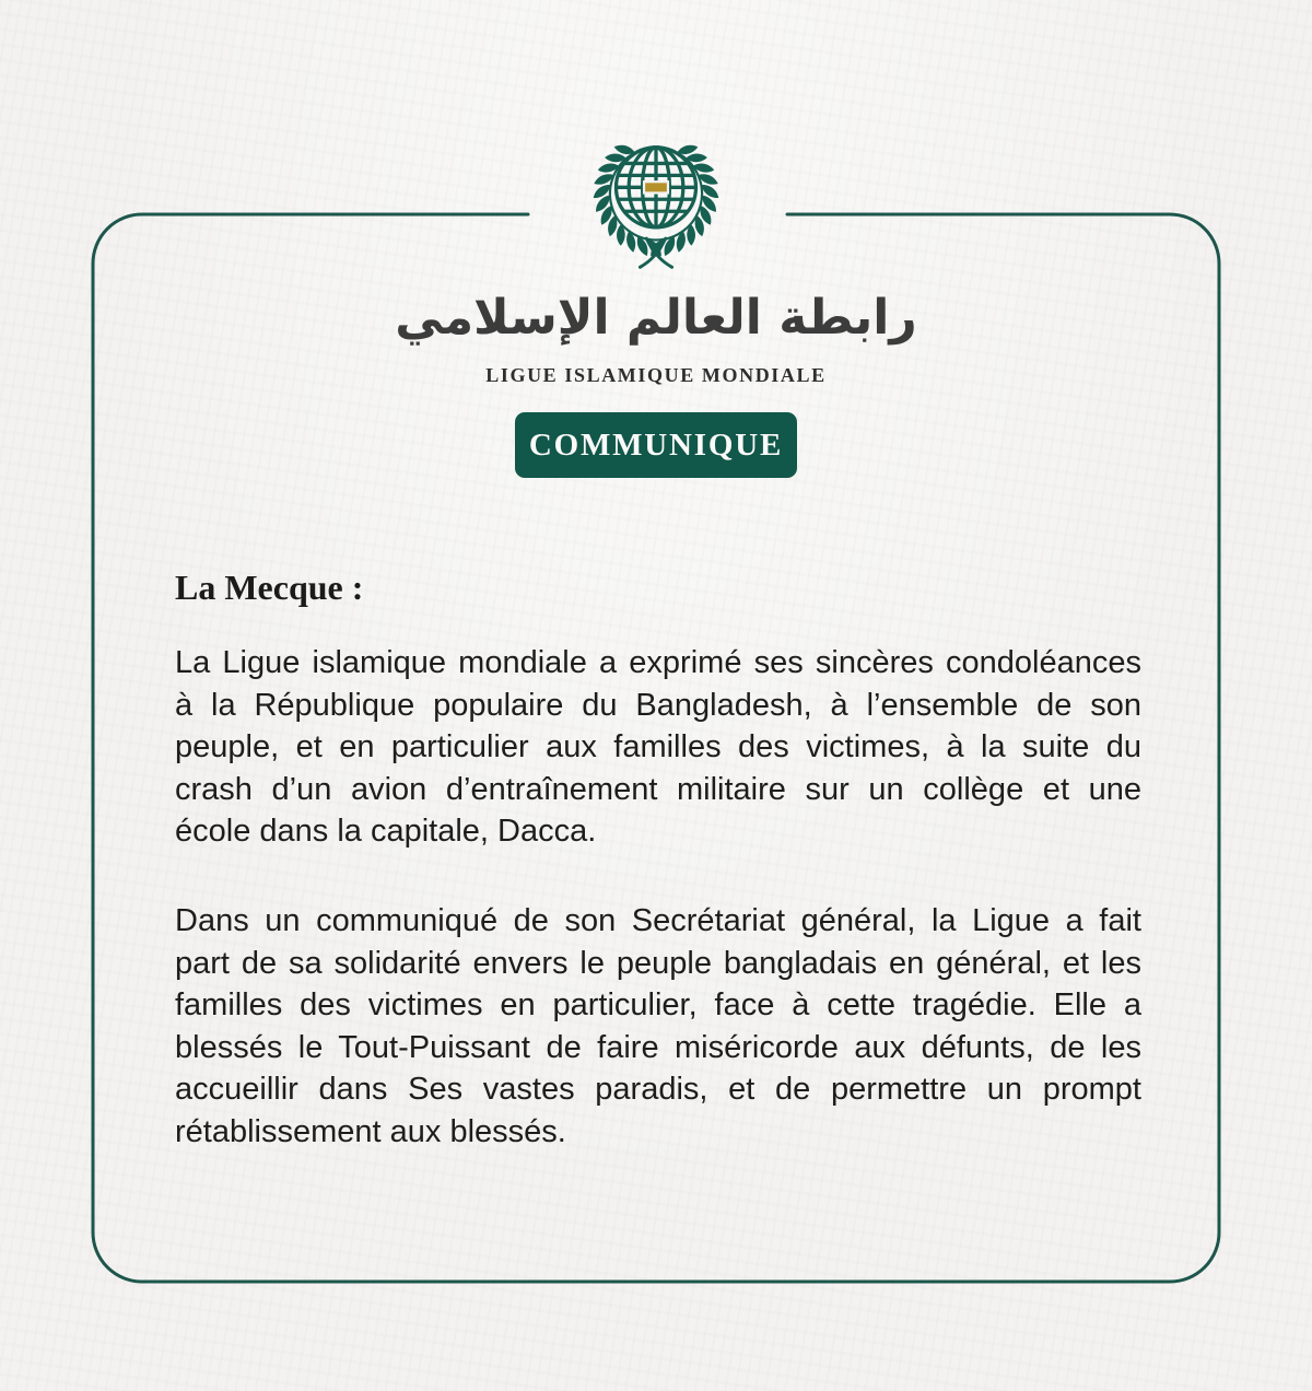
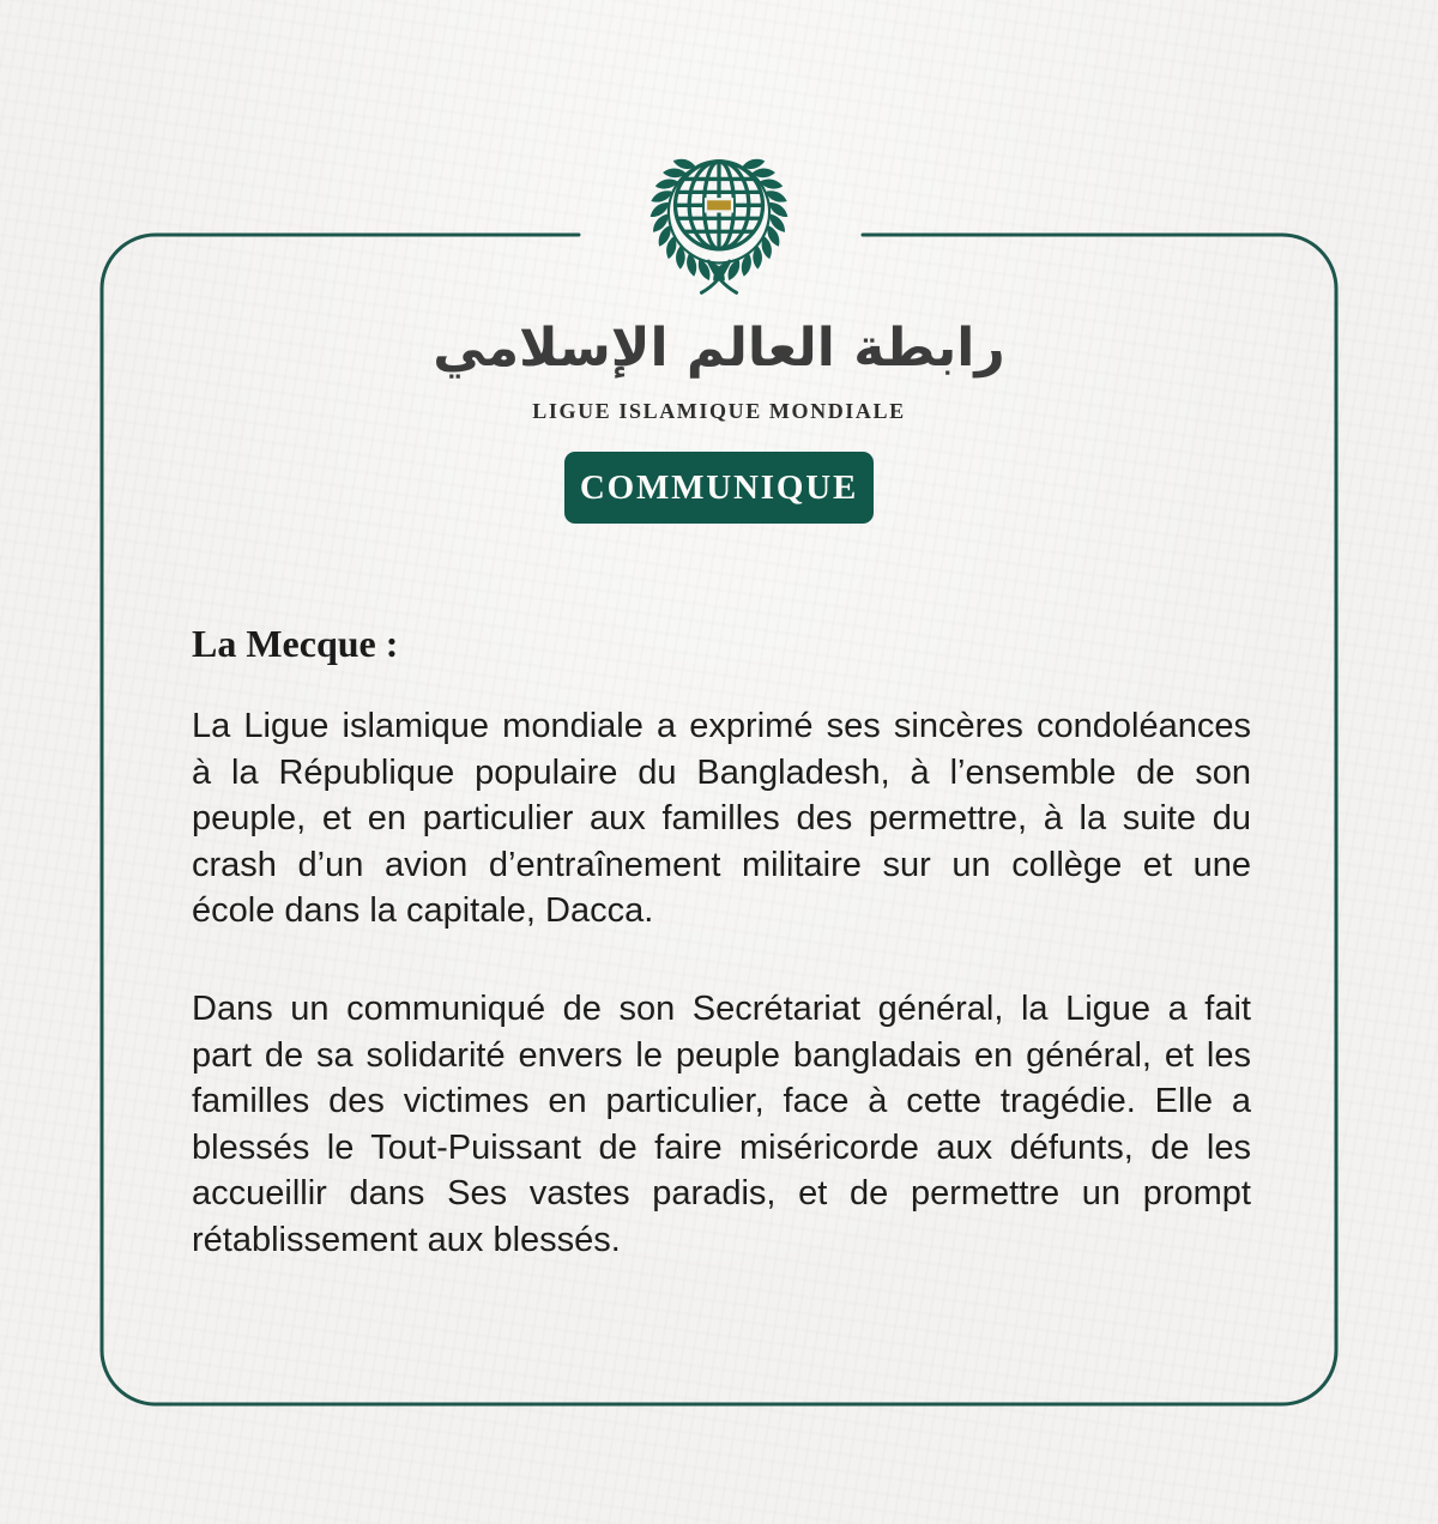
  رابطة العالم الإسلامي
  LIGUE ISLAMIQUE MONDIALE
  COMMUNIQUE
  La Mecque :
  La Ligue islamique mondiale a exprimé ses sincères condoléances
  à la République populaire du Bangladesh, à l’ensemble de son
- peuple, et en particulier aux familles des victimes, à la suite du
+ peuple, et en particulier aux familles des permettre, à la suite du
  crash d’un avion d’entraînement militaire sur un collège et une
  école dans la capitale, Dacca.
  Dans un communiqué de son Secrétariat général, la Ligue a fait
  part de sa solidarité envers le peuple bangladais en général, et les
  familles des victimes en particulier, face à cette tragédie. Elle a
  blessés le Tout-Puissant de faire miséricorde aux défunts, de les
  accueillir dans Ses vastes paradis, et de permettre un prompt
  rétablissement aux blessés.
